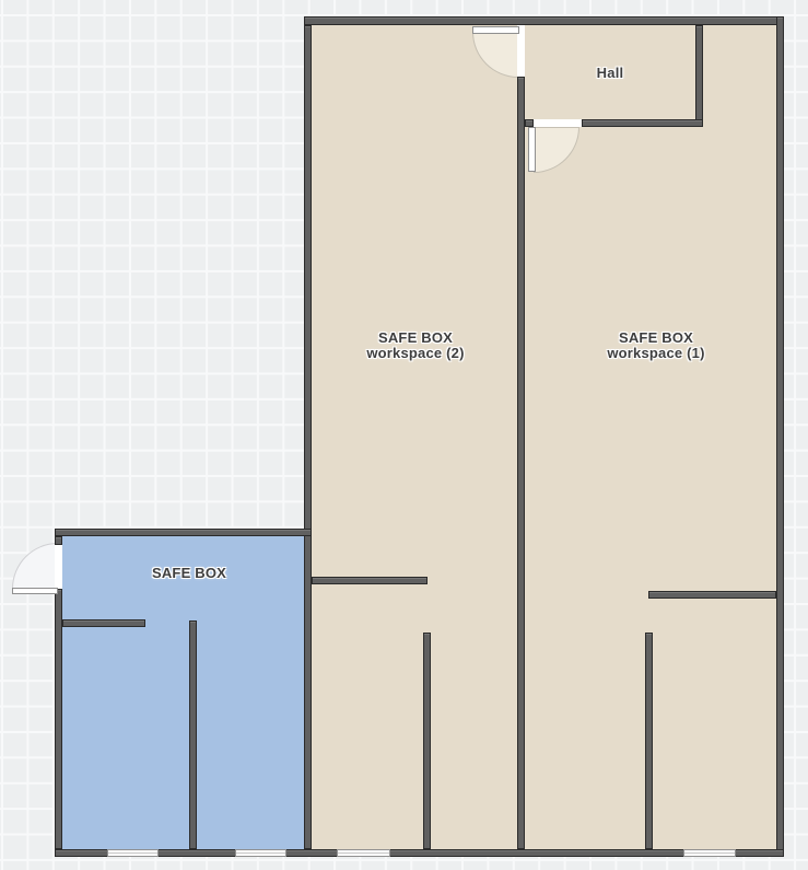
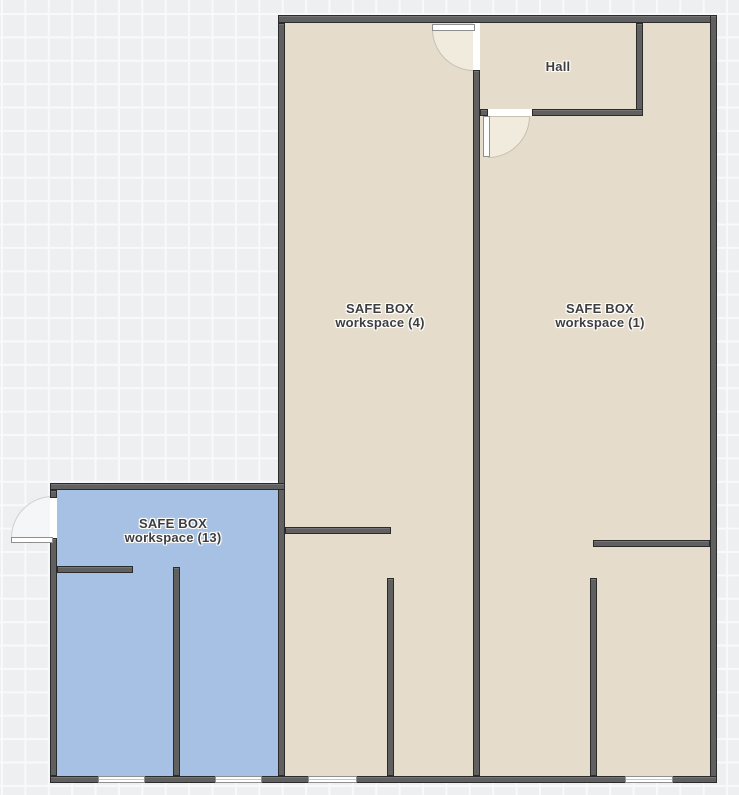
  SAFE BOX
- workspace (2)
+ workspace (4)
  SAFE BOX
  workspace (1)
  Hall
  SAFE BOX
+ workspace (13)
